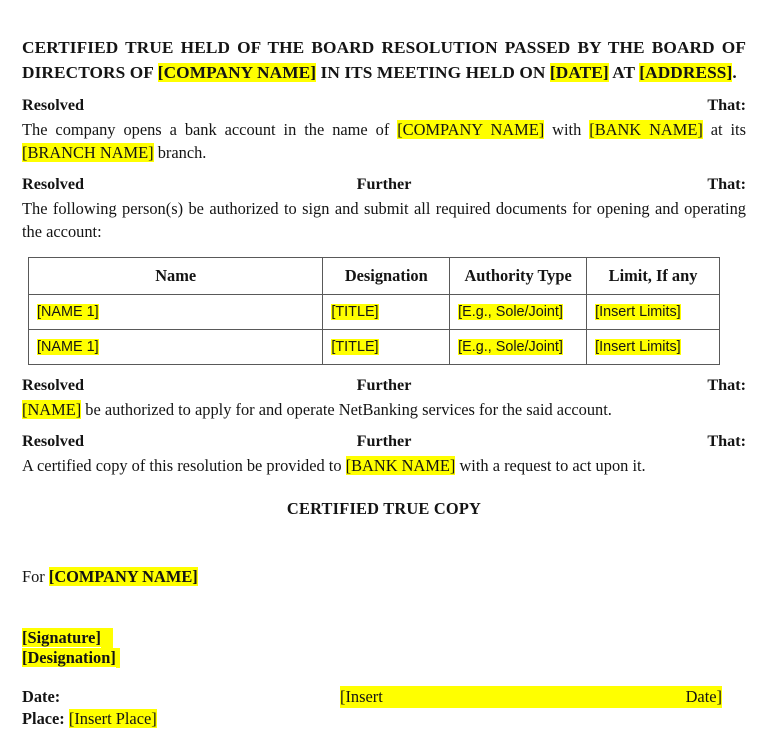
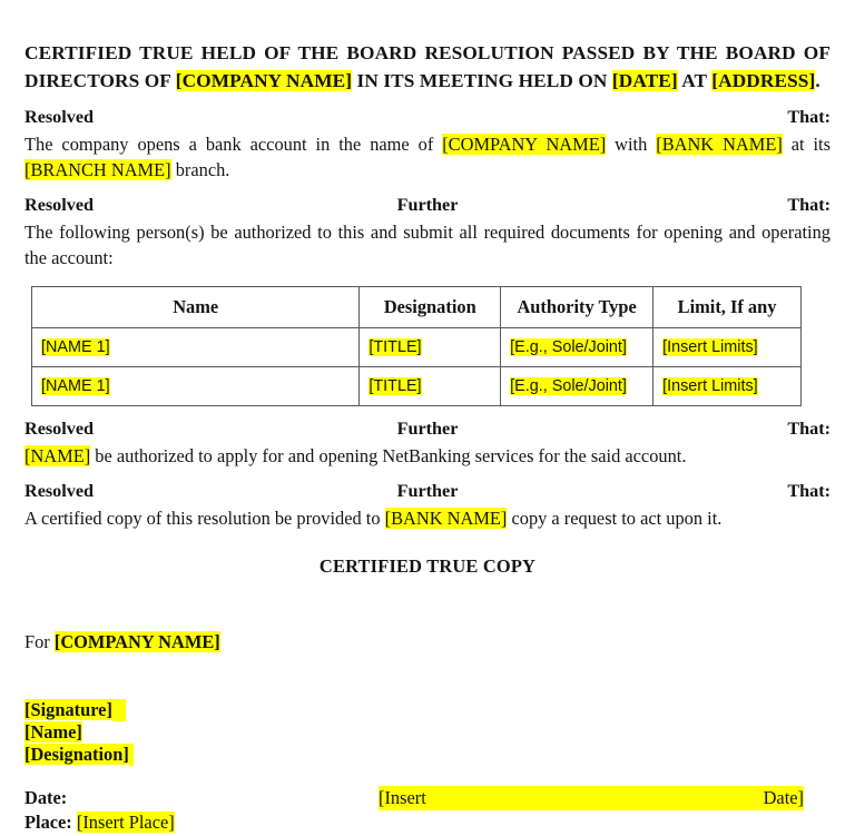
  CERTIFIED TRUE HELD OF THE BOARD RESOLUTION PASSED BY THE BOARD OF DIRECTORS OF [COMPANY NAME] IN ITS MEETING HELD ON [DATE] AT [ADDRESS].
  Resolved
  That:
  The company opens a bank account in the name of [COMPANY NAME] with [BANK NAME] at its [BRANCH NAME] branch.
  Resolved
  Further
  That:
- The following person(s) be authorized to sign and submit all required documents for opening and operating the account:
+ The following person(s) be authorized to this and submit all required documents for opening and operating the account:
  Name	Designation	Authority Type	Limit, If any
  [NAME 1]	[TITLE]	[E.g., Sole/Joint]	[Insert Limits]
  [NAME 1]	[TITLE]	[E.g., Sole/Joint]	[Insert Limits]
  Resolved
  Further
  That:
- [NAME] be authorized to apply for and operate NetBanking services for the said account.
+ [NAME] be authorized to apply for and opening NetBanking services for the said account.
  Resolved
  Further
  That:
- A certified copy of this resolution be provided to [BANK NAME] with a request to act upon it.
+ A certified copy of this resolution be provided to [BANK NAME] copy a request to act upon it.
  CERTIFIED TRUE COPY
  For [COMPANY NAME]
  [Signature]
+ [Name]
  [Designation]
  Date:
  [Insert
  Date]
  Place: [Insert Place]
